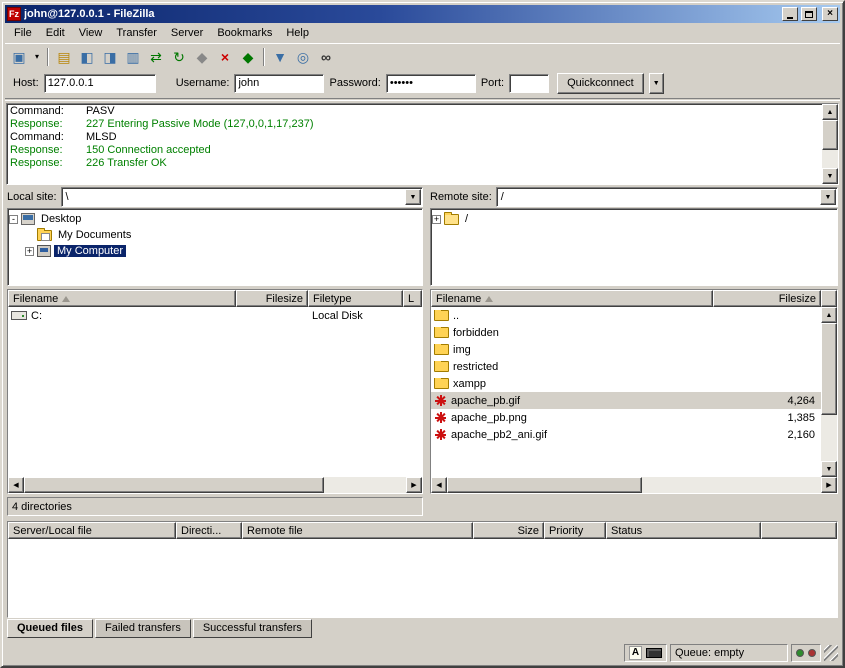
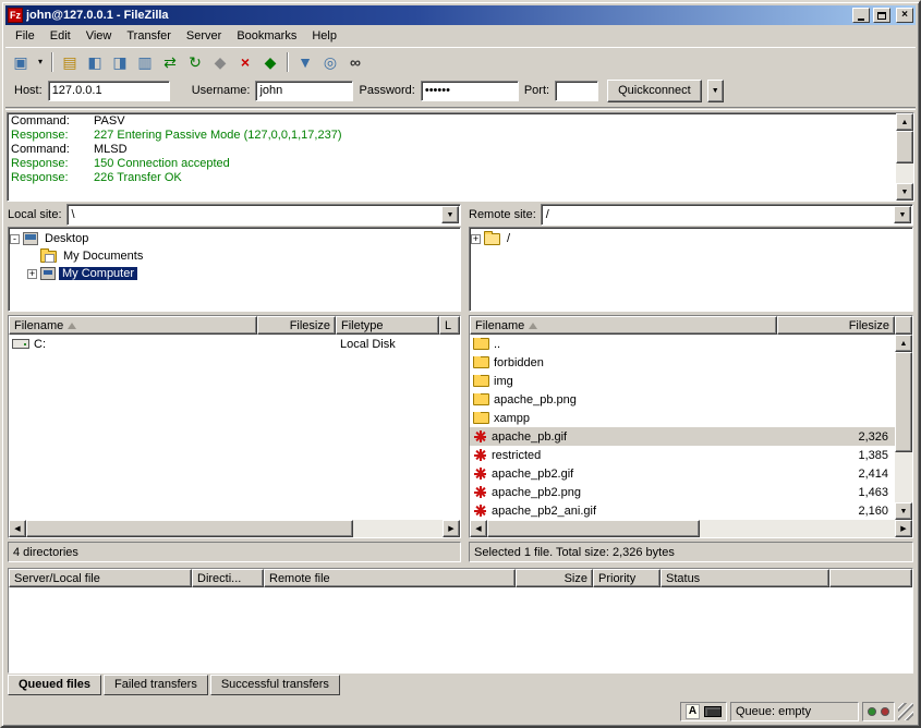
  Fz
  john@127.0.0.1 - FileZilla
  ×
  File
  Edit
  View
  Transfer
  Server
  Bookmarks
  Help
  ▣
  ▾
  ▤
  ◧
  ◨
  ▥
  ⇄
  ↻
  ◆
  ×
  ◆
  ▼
  ◎
  ∞
  Host:
  127.0.0.1
  Username:
  john
  Password:
  ••••••
  Port:
  Quickconnect
  Command:
  PASV
  Response:
  227 Entering Passive Mode (127,0,0,1,17,237)
  Command:
  MLSD
  Response:
  150 Connection accepted
  Response:
  226 Transfer OK
  Local site:
  \
  -
  Desktop
  My Documents
  +
  My Computer
  Filename
  Filesize
  Filetype
  L
  C:
  Local Disk
  4 directories
  Remote site:
  /
  +
  /
  Filename
  Filesize
  ..
  forbidden
  img
- restricted
+ apache_pb.png
  xampp
  apache_pb.gif
- 4,264
+ 2,326
- apache_pb.png
+ restricted
  1,385
+ apache_pb2.gif
+ 2,414
+ apache_pb2.png
+ 1,463
  apache_pb2_ani.gif
  2,160
+ Selected 1 file. Total size: 2,326 bytes
  Server/Local file
  Directi...
  Remote file
  Size
  Priority
  Status
  Queued files
  Failed transfers
  Successful transfers
  A
  Queue: empty
